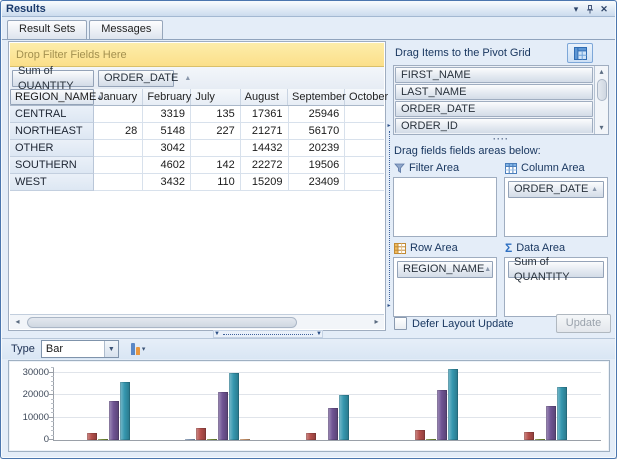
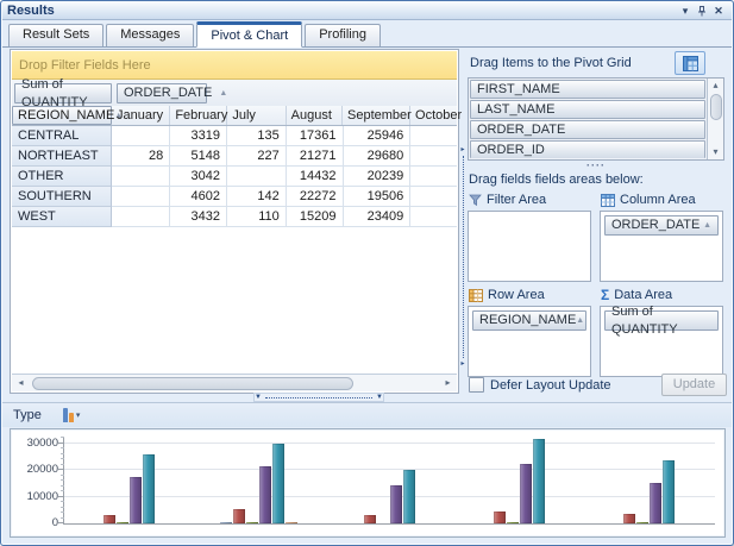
  Results
  ▾
  ✕
  Result Sets
  Messages
+ Pivot & Chart
+ Profiling
  Drop Filter Fields Here
  Sum of QUANTITY
  ORDER_DATE
  REGION_NAME
  January
  February
  July
  August
  September
  October
  CENTRAL
  3319
  135
  17361
  25946
  NORTHEAST
  28
  5148
  227
  21271
- 56170
+ 29680
  OTHER
  3042
  14432
  20239
  SOUTHERN
  4602
  142
  22272
  19506
  WEST
  3432
  110
  15209
  23409
  ◂
  ▸
  Drag Items to the Pivot Grid
  FIRST_NAME
  LAST_NAME
  ORDER_DATE
  ORDER_ID
  ▴
  ▾
  ····
  Drag fields fields areas below:
  Filter Area
  Column Area
  ORDER_DATE
  Row Area
  REGION_NAME
  Σ
  Data Area
  Sum of QUANTITY
  Defer Layout Update
  Update
  Type
- Bar
  0
  10000
  20000
  30000
